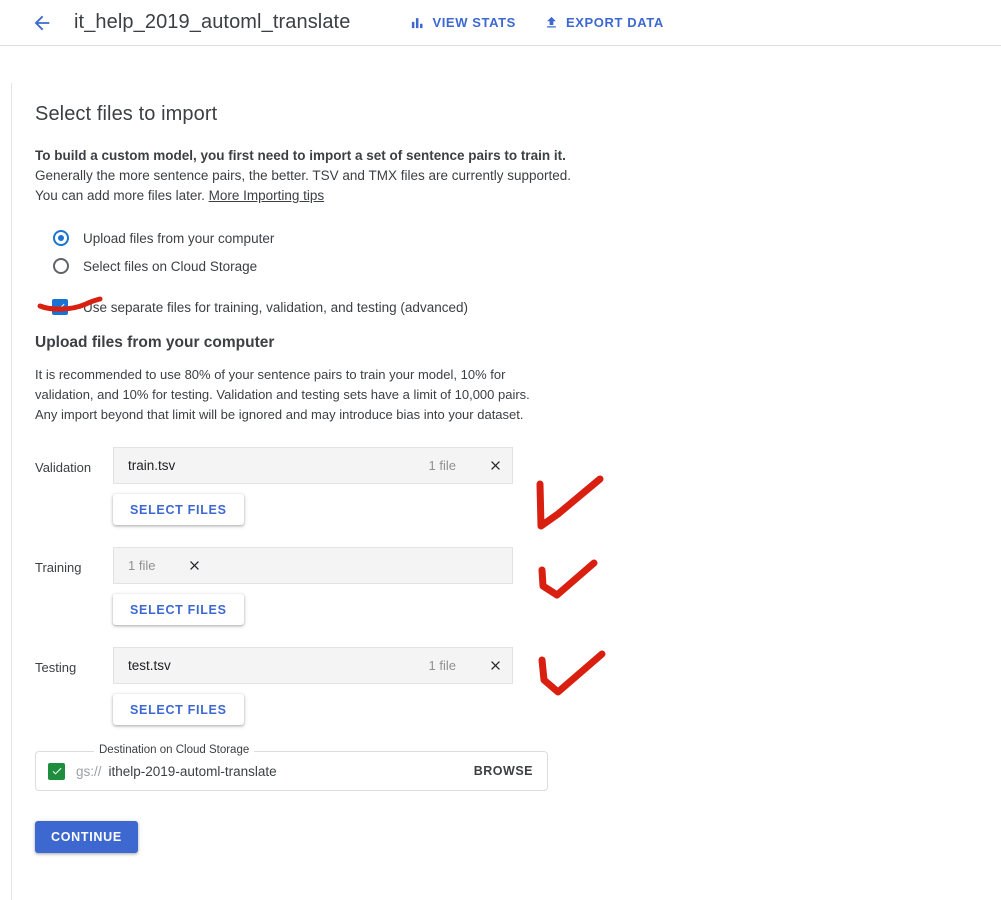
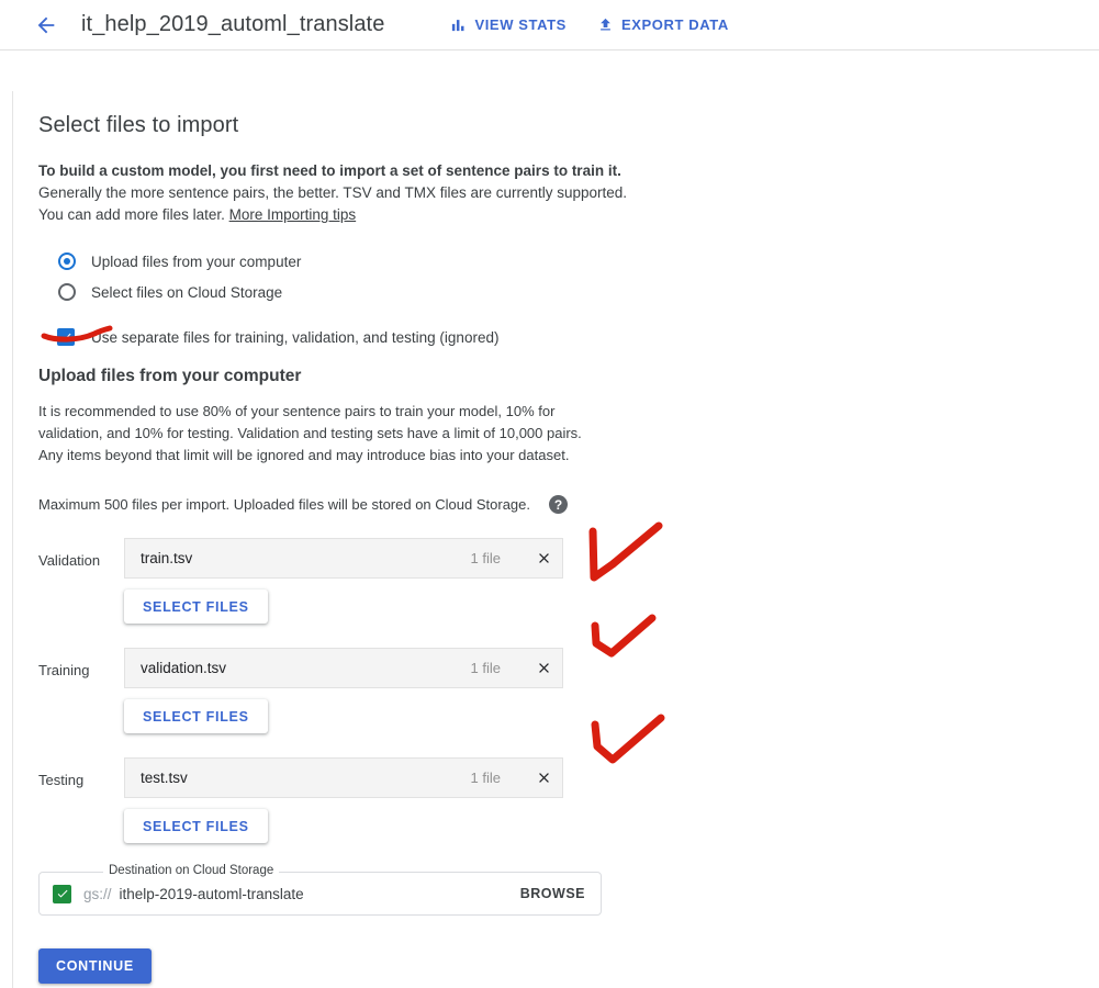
  it_help_2019_automl_translate
  VIEW STATS
  EXPORT DATA
  Select files to import
  To build a custom model, you first need to import a set of sentence pairs to train it.
  Generally the more sentence pairs, the better. TSV and TMX files are currently supported.
  You can add more files later. More Importing tips
  Upload files from your computer
  Select files on Cloud Storage
- Use separate files for training, validation, and testing (advanced)
+ Use separate files for training, validation, and testing (ignored)
  Upload files from your computer
  It is recommended to use 80% of your sentence pairs to train your model, 10% for
  validation, and 10% for testing. Validation and testing sets have a limit of 10,000 pairs.
- Any import beyond that limit will be ignored and may introduce bias into your dataset.
+ Any items beyond that limit will be ignored and may introduce bias into your dataset.
+ Maximum 500 files per import. Uploaded files will be stored on Cloud Storage.
+ ?
  Validation
  train.tsv
  1 file
  SELECT FILES
  Training
+ validation.tsv
  1 file
  SELECT FILES
  Testing
  test.tsv
  1 file
  SELECT FILES
  Destination on Cloud Storage
  gs://
  ithelp-2019-automl-translate
  BROWSE
  CONTINUE
